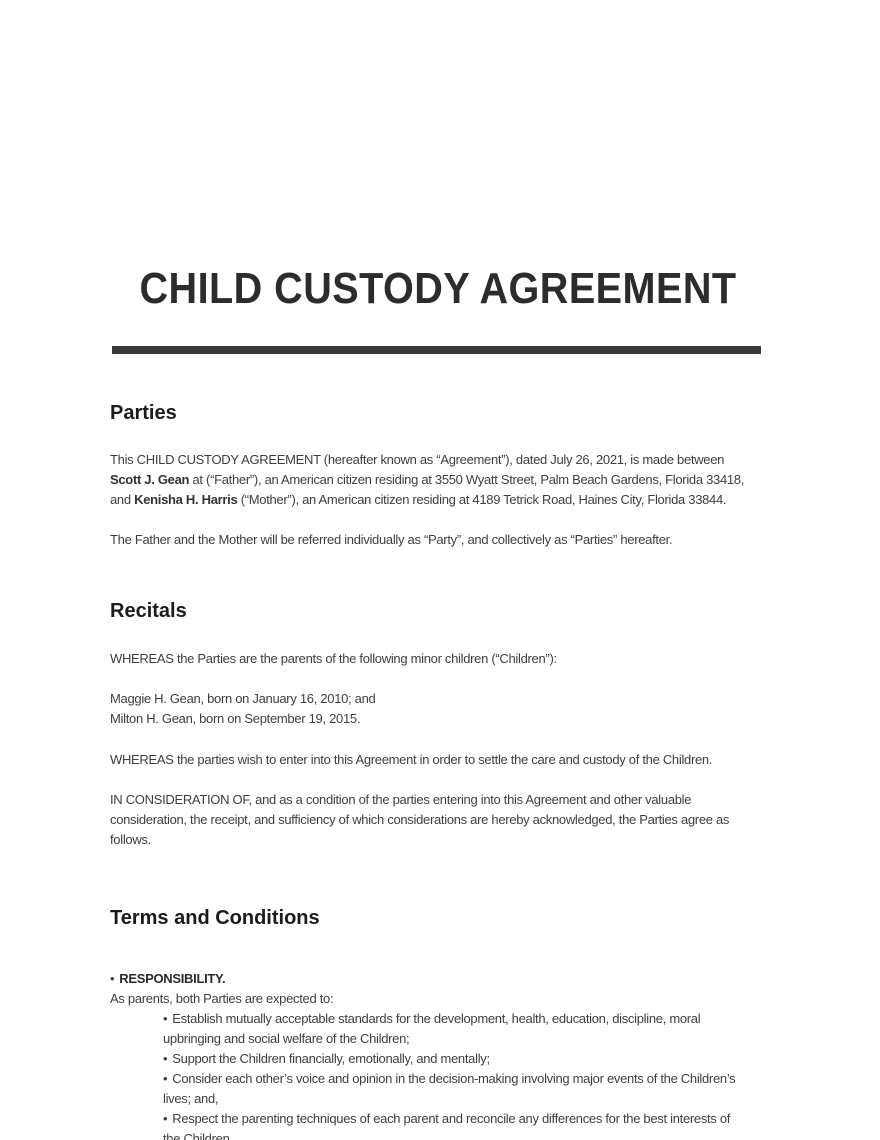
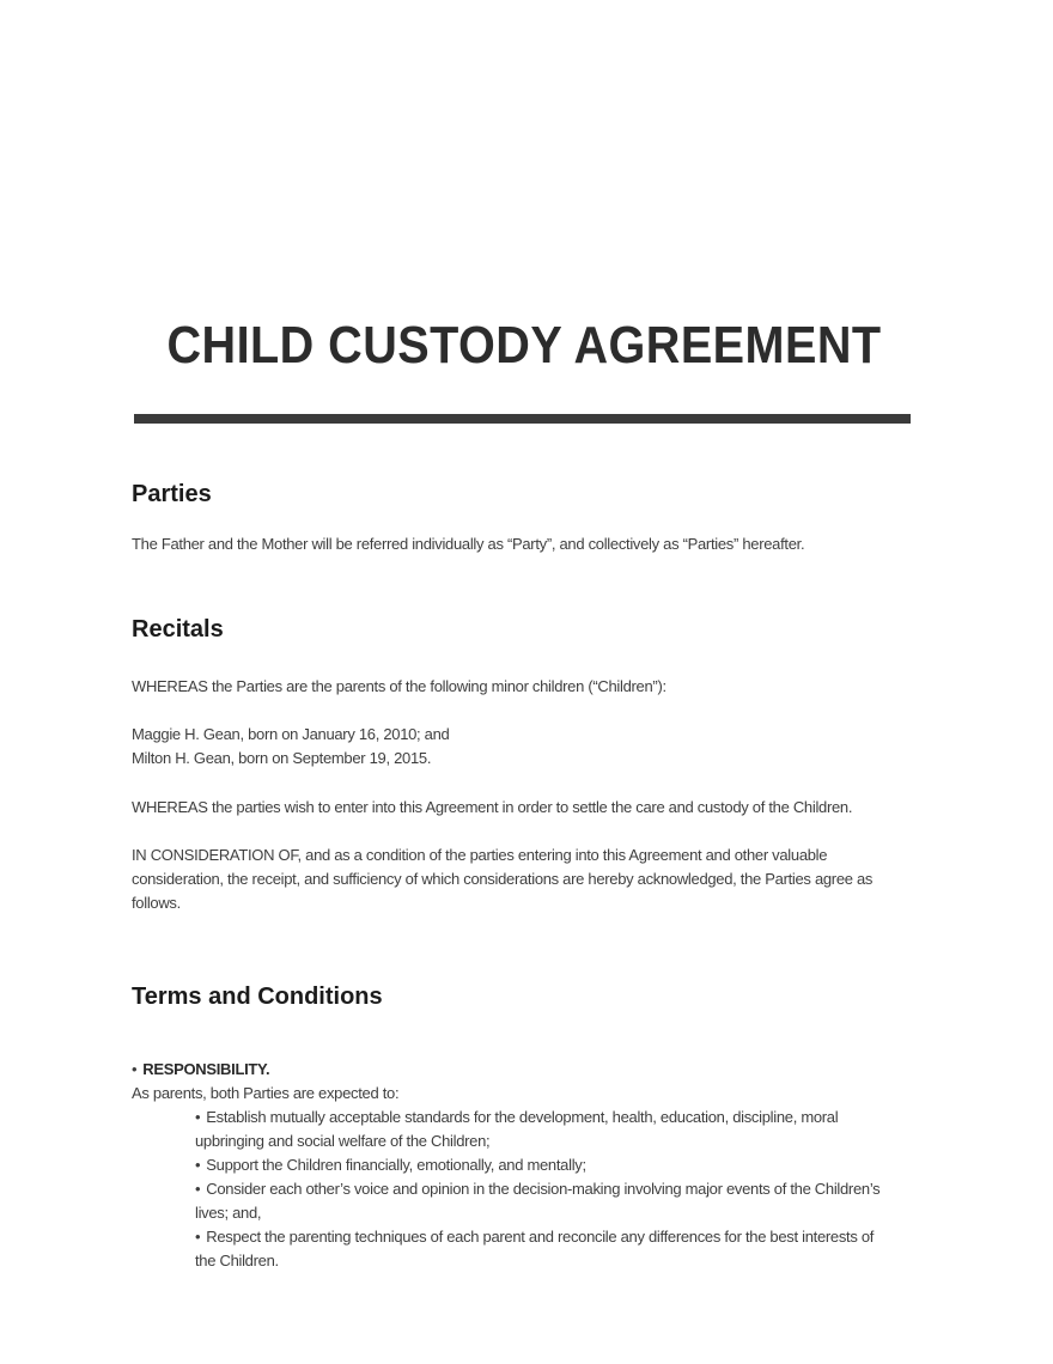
  CHILD CUSTODY AGREEMENT
  Parties
- This CHILD CUSTODY AGREEMENT (hereafter known as “Agreement”), dated July 26, 2021, is made between
- Scott J. Gean at (“Father”), an American citizen residing at 3550 Wyatt Street, Palm Beach Gardens, Florida 33418,
- and Kenisha H. Harris (“Mother”), an American citizen residing at 4189 Tetrick Road, Haines City, Florida 33844.
  The Father and the Mother will be referred individually as “Party”, and collectively as “Parties” hereafter.
  Recitals
  WHEREAS the Parties are the parents of the following minor children (“Children”):
  Maggie H. Gean, born on January 16, 2010; and
  Milton H. Gean, born on September 19, 2015.
  WHEREAS the parties wish to enter into this Agreement in order to settle the care and custody of the Children.
  IN CONSIDERATION OF, and as a condition of the parties entering into this Agreement and other valuable
  consideration, the receipt, and sufficiency of which considerations are hereby acknowledged, the Parties agree as
  follows.
  Terms and Conditions
  • RESPONSIBILITY.
  As parents, both Parties are expected to:
  • Establish mutually acceptable standards for the development, health, education, discipline, moral
  upbringing and social welfare of the Children;
  • Support the Children financially, emotionally, and mentally;
  • Consider each other’s voice and opinion in the decision-making involving major events of the Children’s
  lives; and,
  • Respect the parenting techniques of each parent and reconcile any differences for the best interests of
  the Children.
